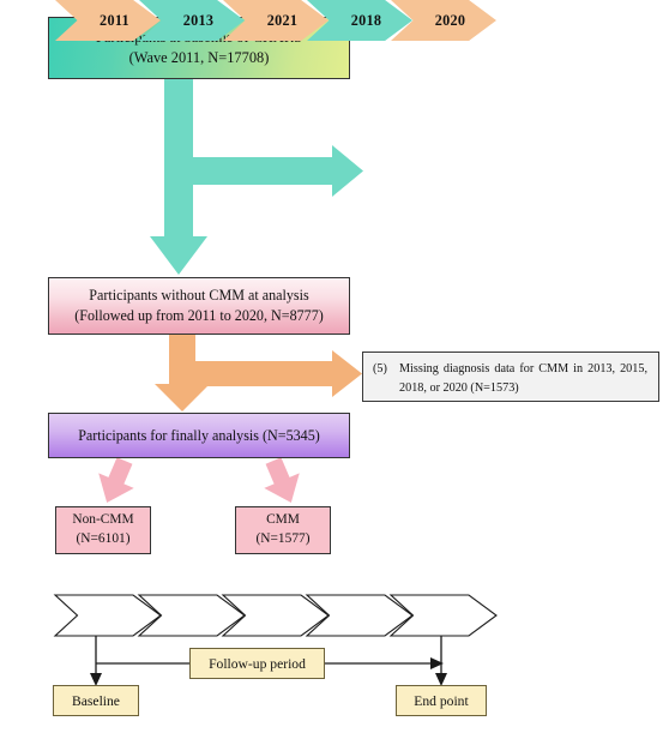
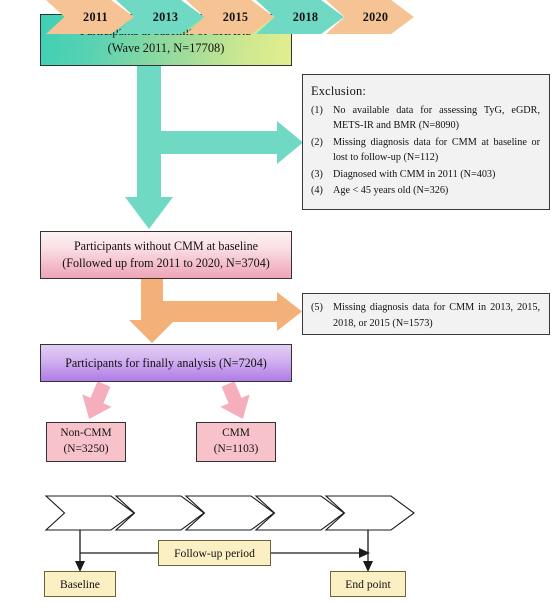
  (Wave 2011, N=17708)
+ Exclusion:
+ (1)
+ No available data for assessing TyG, eGDR, METS-IR and BMR (N=8090)
+ (2)
+ Missing diagnosis data for CMM at baseline or lost to follow-up (N=112)
+ (3)
+ Diagnosed with CMM in 2011 (N=403)
+ (4)
+ Age < 45 years old (N=326)
- Participants without CMM at analysis
+ Participants without CMM at baseline
- (Followed up from 2011 to 2020, N=8777)
+ (Followed up from 2011 to 2020, N=3704)
  (5)
- Missing diagnosis data for CMM in 2013, 2015, 2018, or 2020 (N=1573)
+ Missing diagnosis data for CMM in 2013, 2015, 2018, or 2015 (N=1573)
- Participants for finally analysis (N=5345)
+ Participants for finally analysis (N=7204)
  Non-CMM
- (N=6101)
+ (N=3250)
  CMM
- (N=1577)
+ (N=1103)
  2011
  2013
- 2021
+ 2015
  2018
  2020
  Follow-up period
  Baseline
  End point
